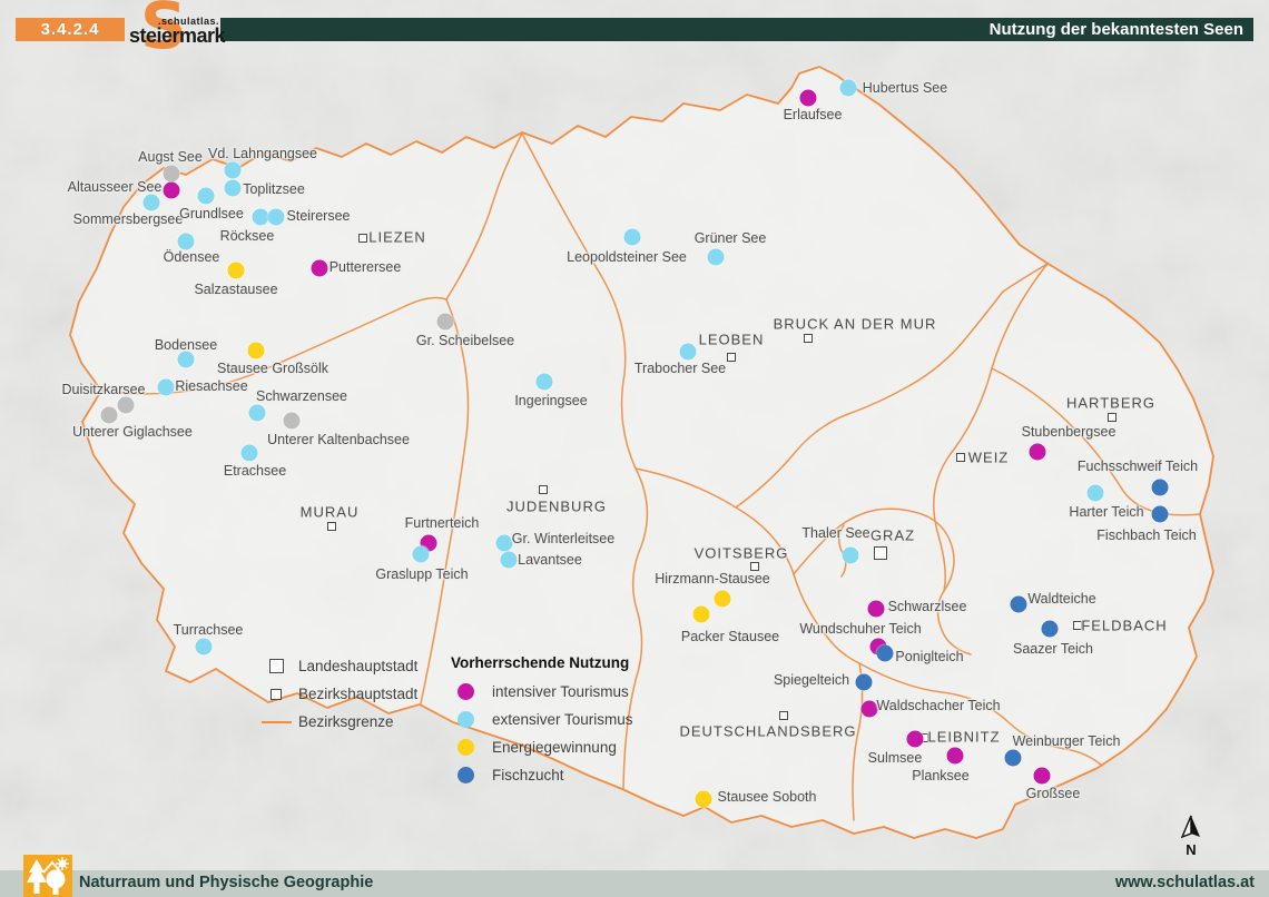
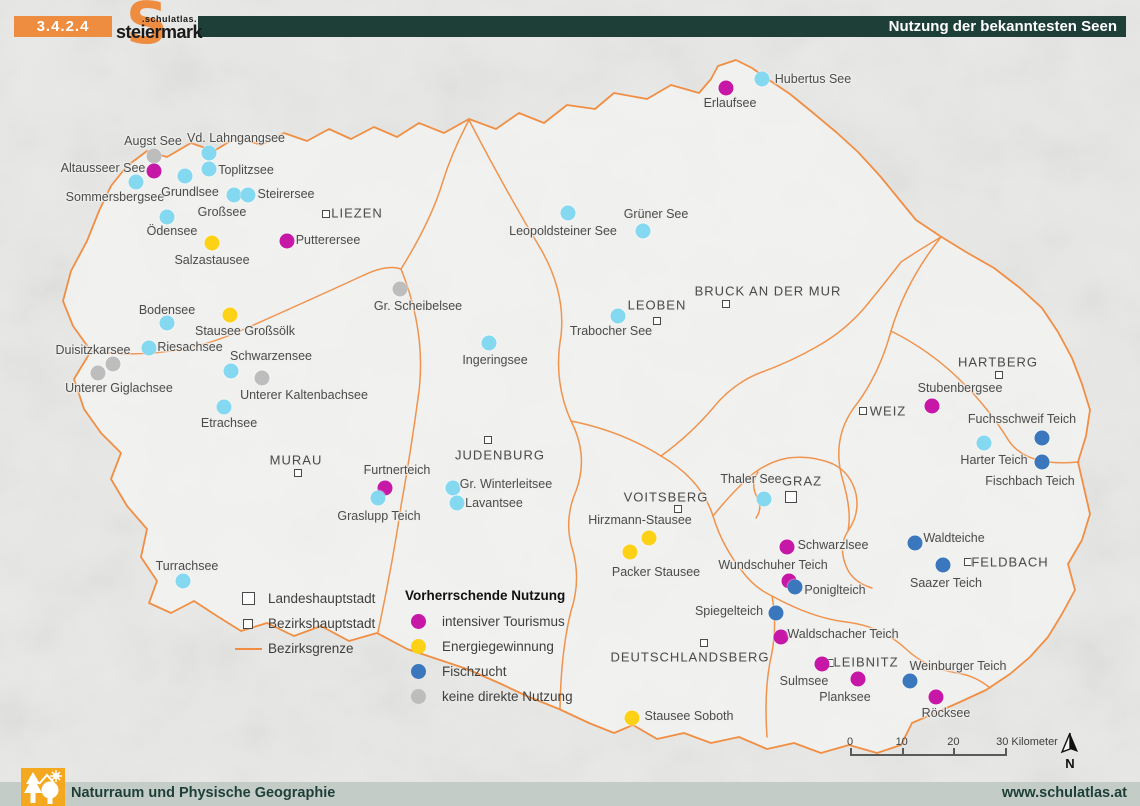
  3.4.2.4
  S
  .schulatlas.
  steiermark
  Nutzung der bekanntesten Seen
  LIEZEN
  MURAU
  JUDENBURG
  LEOBEN
  BRUCK AN DER MUR
  VOITSBERG
  GRAZ
  WEIZ
  HARTBERG
  FELDBACH
  DEUTSCHLANDSBERG
  LEIBNITZ
  Augst See
  Altausseer See
  Sommersbergsee
  Grundlsee
  Vd. Lahngangsee
  Toplitzsee
- Röcksee
+ Großsee
  Steirersee
  Ödensee
  Salzastausee
  Putterersee
  Bodensee
  Riesachsee
  Stausee Großsölk
  Duisitzkarsee
  Unterer Giglachsee
  Schwarzensee
  Unterer Kaltenbachsee
  Etrachsee
  Gr. Scheibelsee
  Leopoldsteiner See
  Grüner See
  Trabocher See
  Ingeringsee
  Erlaufsee
  Hubertus See
  Furtnerteich
  Graslupp Teich
  Gr. Winterleitsee
  Lavantsee
  Turrachsee
  Hirzmann-Stausee
  Packer Stausee
  Thaler See
  Stubenbergsee
  Fuchsschweif Teich
  Harter Teich
  Fischbach Teich
  Schwarzlsee
  Wundschuher Teich
  Poniglteich
  Spiegelteich
  Waldschacher Teich
  Waldteiche
  Saazer Teich
  Sulmsee
  Planksee
  Weinburger Teich
- Großsee
+ Röcksee
  Stausee Soboth
  Landeshauptstadt
  Bezirkshauptstadt
  Bezirksgrenze
  Vorherrschende Nutzung
  intensiver Tourismus
- extensiver Tourismus
  Energiegewinnung
  Fischzucht
+ keine direkte Nutzung
+ 0
+ 10
+ 20
+ 30 Kilometer
  N
  Naturraum und Physische Geographie
  www.schulatlas.at
